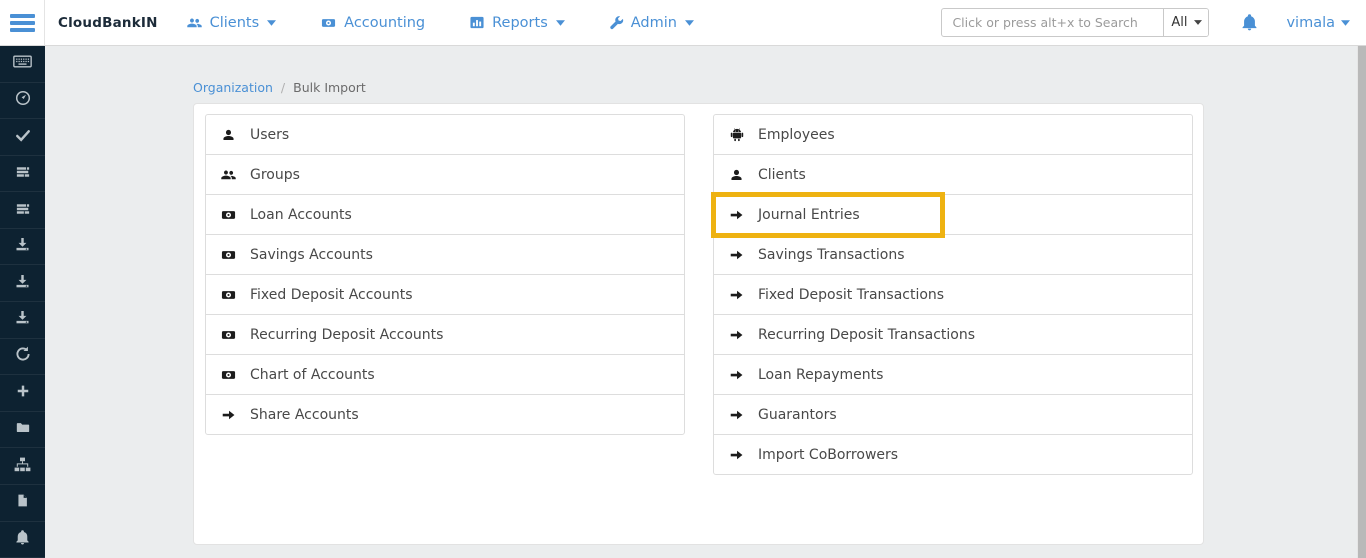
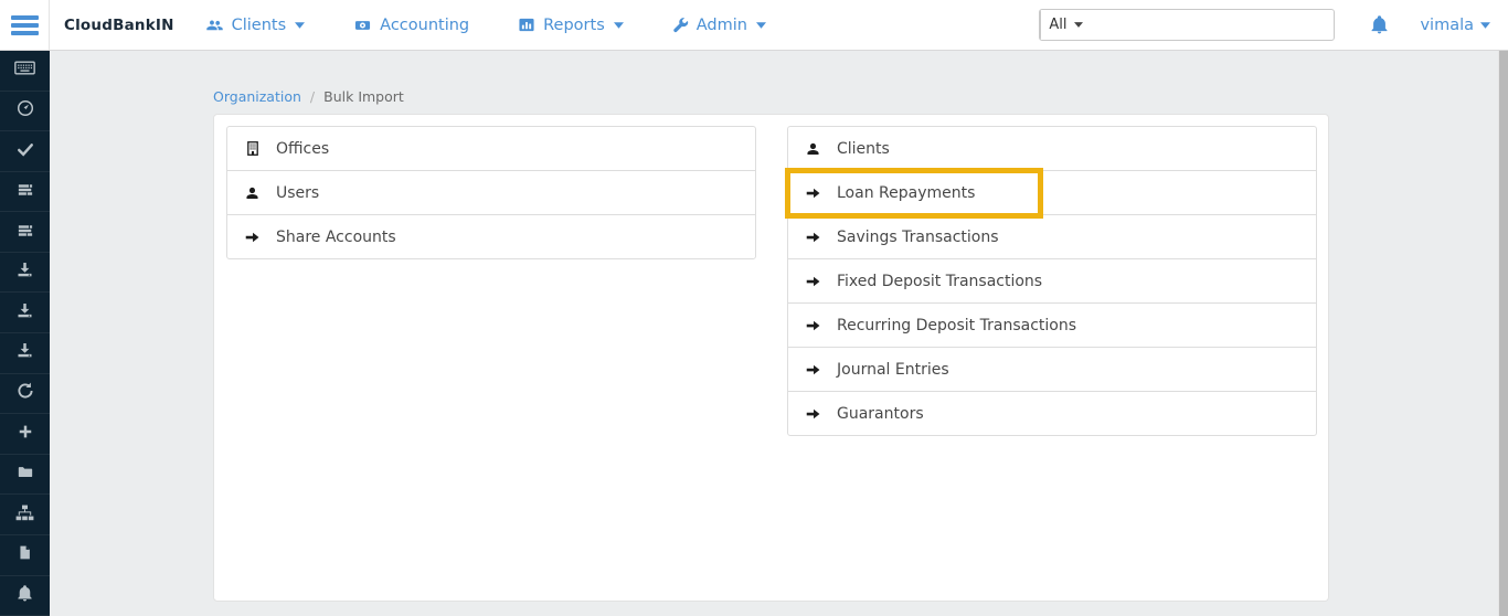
  CloudBankIN
  Clients
  Accounting
  Reports
  Admin
- Click or press alt+x to Search
  All
  vimala
  Organization
  /
  Bulk Import
+ Offices
  Users
- Groups
- Loan Accounts
- Savings Accounts
- Fixed Deposit Accounts
- Recurring Deposit Accounts
- Chart of Accounts
  Share Accounts
- Employees
  Clients
- Journal Entries
+ Loan Repayments
  Savings Transactions
  Fixed Deposit Transactions
  Recurring Deposit Transactions
- Loan Repayments
+ Journal Entries
  Guarantors
- Import CoBorrowers
